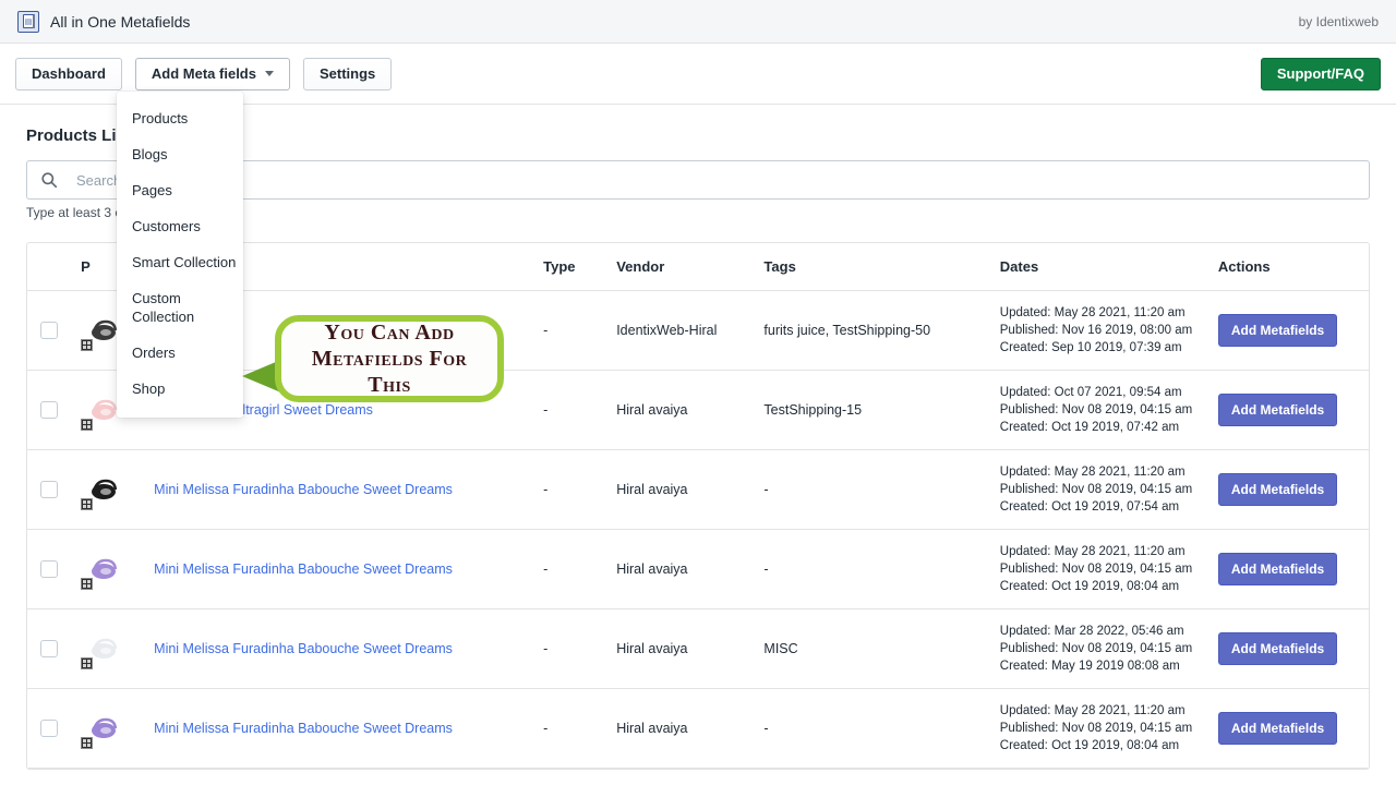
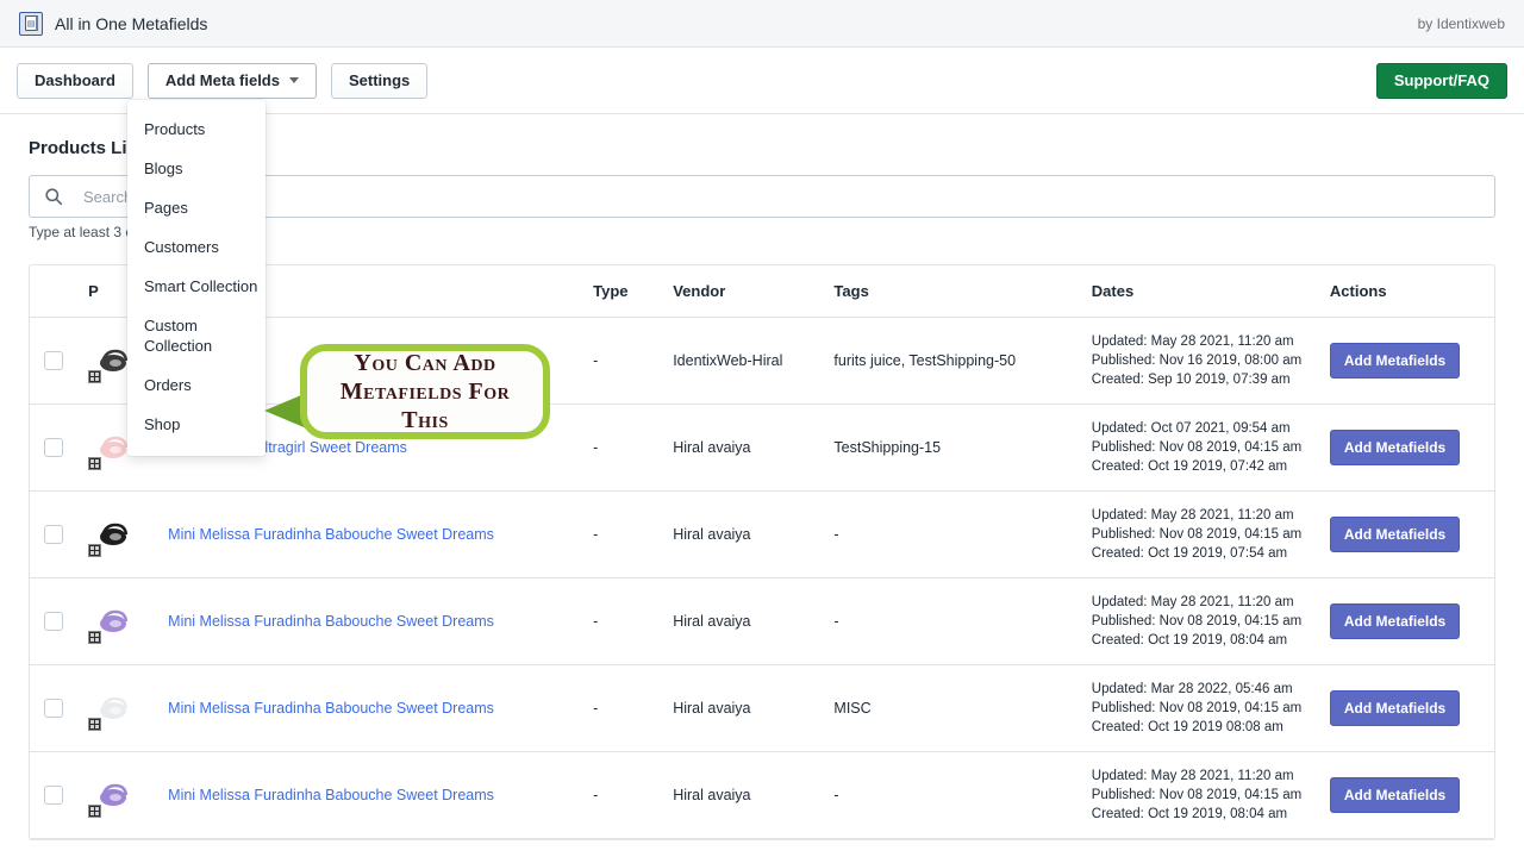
  All in One Metafields
  by Identixweb
  Dashboard
  Add Meta fields
  Settings
  Support/FAQ
  Products Li
  Searc
  Type at least 3
  	P		Type	Vendor	Tags	Dates	Actions
  			-	IdentixWeb-Hiral	furits juice, TestShipping-50	Updated: May 28 2021, 11:20 amPublished: Nov 16 2019, 08:00 amCreated: Sep 10 2019, 07:39 am	Add Metafields
  		ltragirl Sweet Dreams	-	Hiral avaiya	TestShipping-15	Updated: Oct 07 2021, 09:54 amPublished: Nov 08 2019, 04:15 amCreated: Oct 19 2019, 07:42 am	Add Metafields
  		Mini Melissa Furadinha Babouche Sweet Dreams	-	Hiral avaiya	-	Updated: May 28 2021, 11:20 amPublished: Nov 08 2019, 04:15 amCreated: Oct 19 2019, 07:54 am	Add Metafields
  		Mini Melissa Furadinha Babouche Sweet Dreams	-	Hiral avaiya	-	Updated: May 28 2021, 11:20 amPublished: Nov 08 2019, 04:15 amCreated: Oct 19 2019, 08:04 am	Add Metafields
- 		Mini Melissa Furadinha Babouche Sweet Dreams	-	Hiral avaiya	MISC	Updated: Mar 28 2022, 05:46 amPublished: Nov 08 2019, 04:15 amCreated: May 19 2019 08:08 am	Add Metafields
+ 		Mini Melissa Furadinha Babouche Sweet Dreams	-	Hiral avaiya	MISC	Updated: Mar 28 2022, 05:46 amPublished: Nov 08 2019, 04:15 amCreated: Oct 19 2019 08:08 am	Add Metafields
  		Mini Melissa Furadinha Babouche Sweet Dreams	-	Hiral avaiya	-	Updated: May 28 2021, 11:20 amPublished: Nov 08 2019, 04:15 amCreated: Oct 19 2019, 08:04 am	Add Metafields
  You Can Add Metafields For This
  Products
  Blogs
  Pages
  Customers
  Smart Collection
  Custom Collection
  Orders
  Shop
